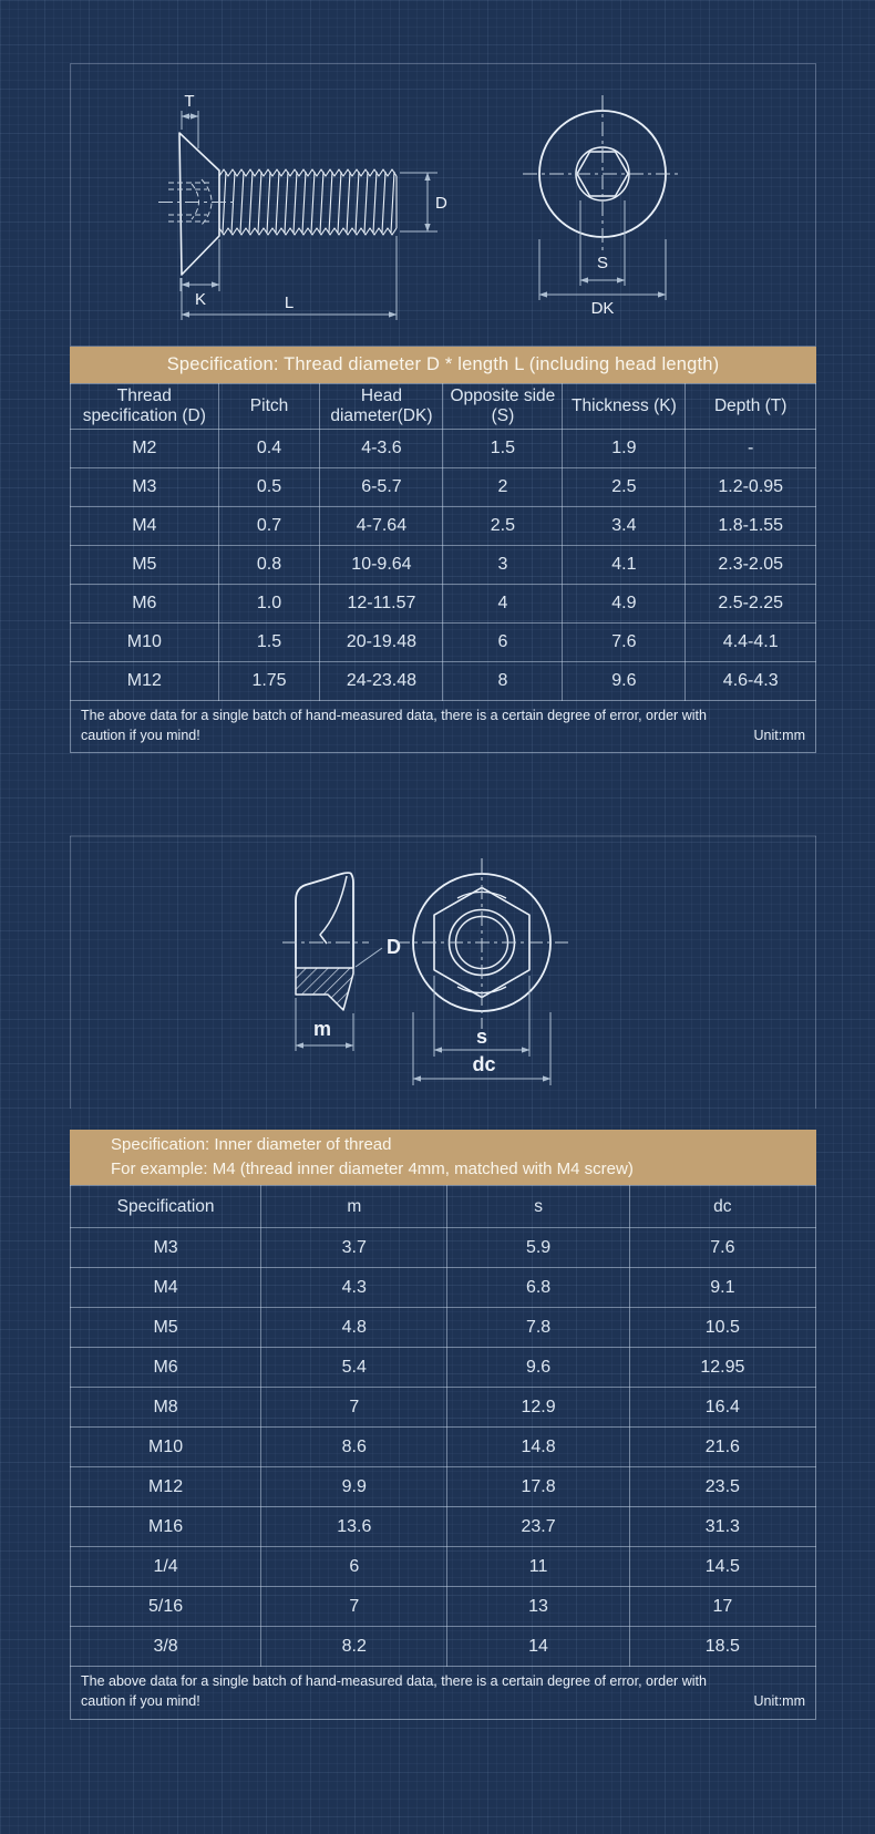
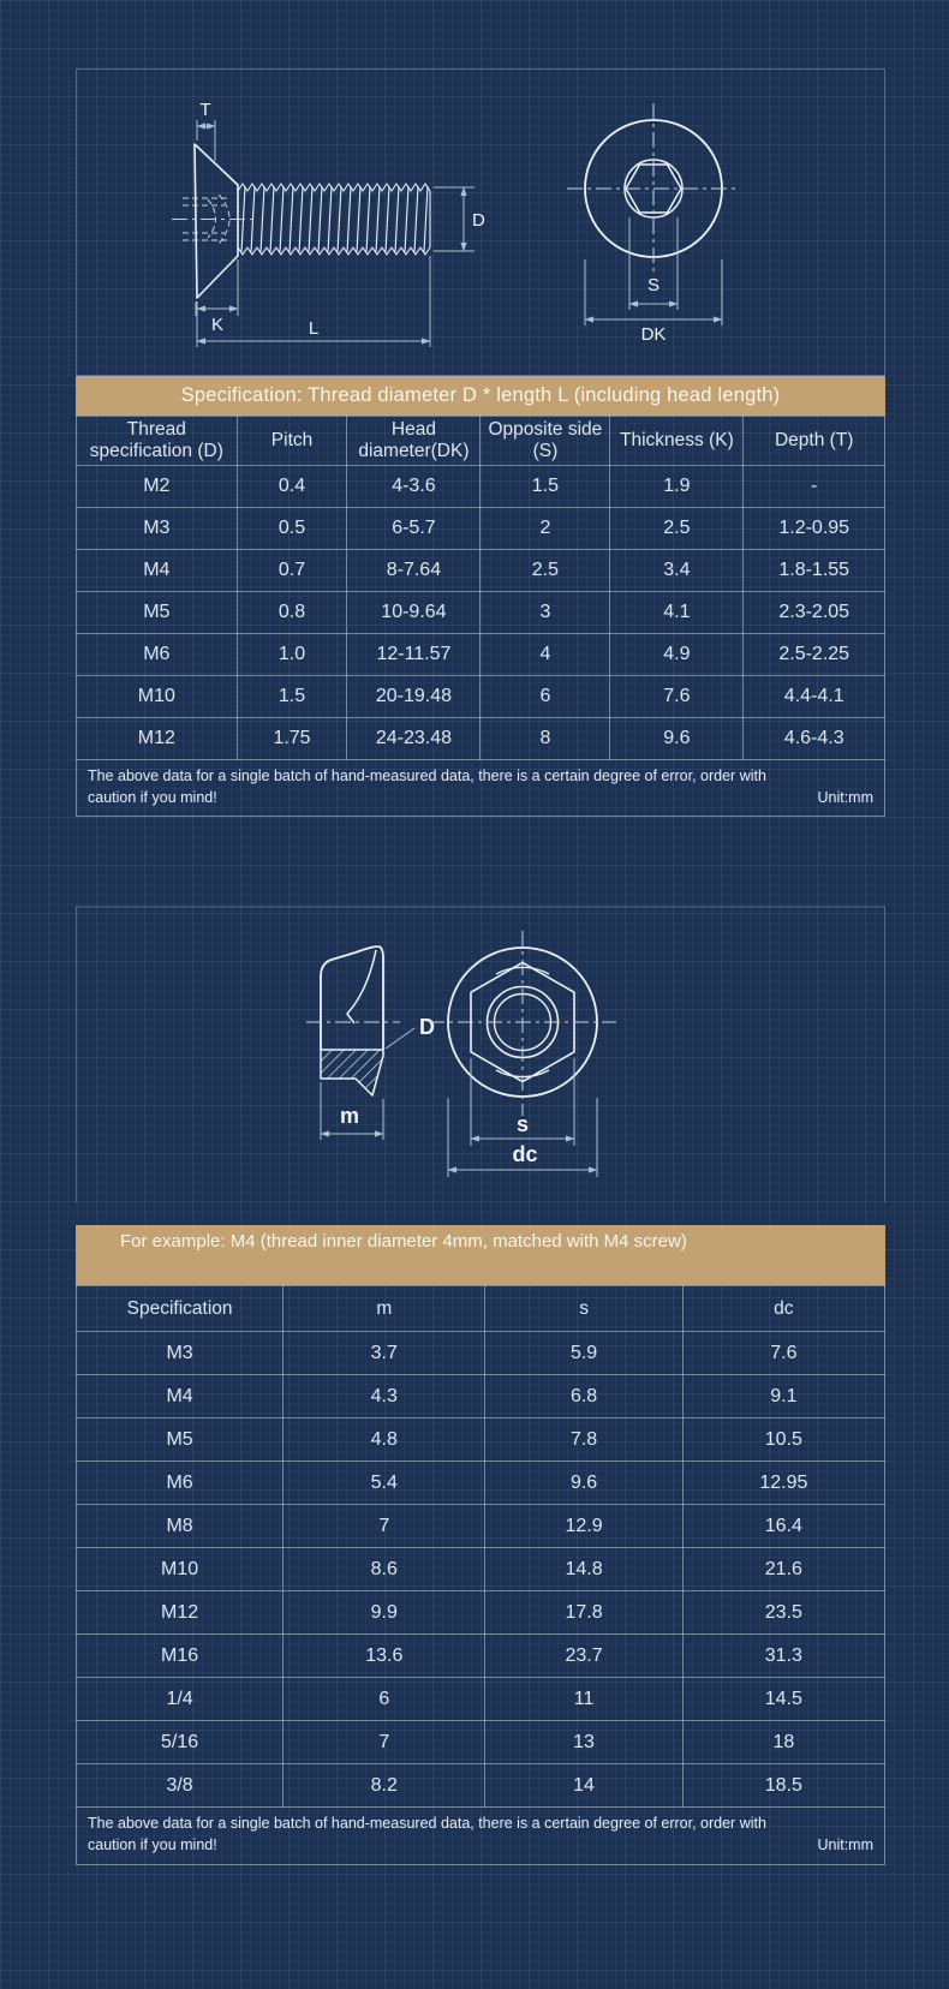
  T
  K
  L
  D
  S
  DK
  Specification: Thread diameter D * length L (including head length)
  Thread specification (D)	Pitch	Head diameter(DK)	Opposite side (S)	Thickness (K)	Depth (T)
  M2	0.4	4-3.6	1.5	1.9	-
  M3	0.5	6-5.7	2	2.5	1.2-0.95
- M4	0.7	4-7.64	2.5	3.4	1.8-1.55
+ M4	0.7	8-7.64	2.5	3.4	1.8-1.55
  M5	0.8	10-9.64	3	4.1	2.3-2.05
  M6	1.0	12-11.57	4	4.9	2.5-2.25
  M10	1.5	20-19.48	6	7.6	4.4-4.1
  M12	1.75	24-23.48	8	9.6	4.6-4.3
  The above data for a single batch of hand-measured data, there is a certain degree of error, order with caution if you mind!
  Unit:mm
  D
  m
  s
  dc
- Specification: Inner diameter of thread
  For example: M4 (thread inner diameter 4mm, matched with M4 screw)
  Specification	m	s	dc
  M3	3.7	5.9	7.6
  M4	4.3	6.8	9.1
  M5	4.8	7.8	10.5
  M6	5.4	9.6	12.95
  M8	7	12.9	16.4
  M10	8.6	14.8	21.6
  M12	9.9	17.8	23.5
  M16	13.6	23.7	31.3
  1/4	6	11	14.5
- 5/16	7	13	17
+ 5/16	7	13	18
  3/8	8.2	14	18.5
  The above data for a single batch of hand-measured data, there is a certain degree of error, order with caution if you mind!
  Unit:mm
